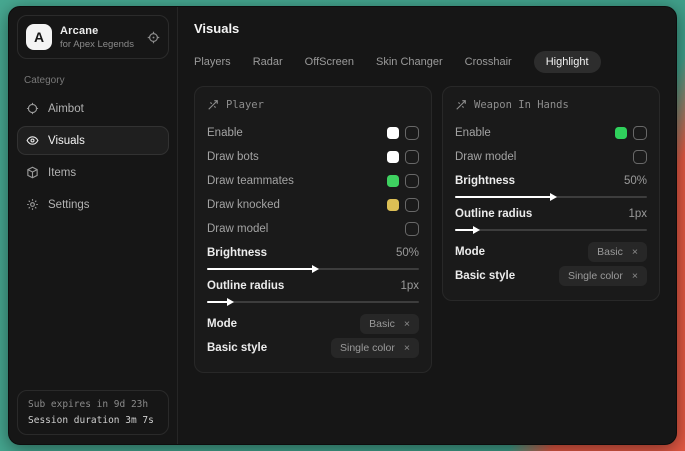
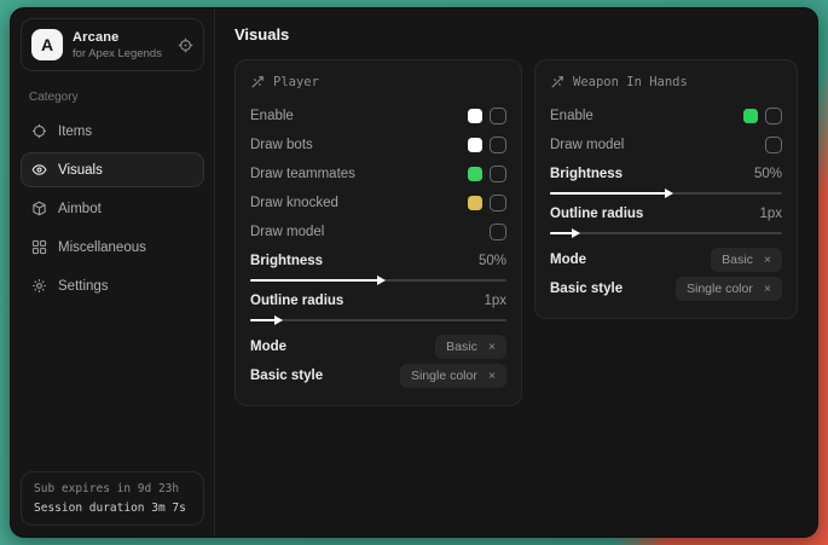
  A
  Arcane
  for Apex Legends
  Category
- Aimbot
+ Items
  Visuals
- Items
+ Aimbot
+ Miscellaneous
  Settings
  Sub expires in 9d 23h
  Session duration 3m 7s
  Visuals
- Players
- Radar
- OffScreen
- Skin Changer
- Crosshair
- Highlight
  Player
  Enable
  Draw bots
  Draw teammates
  Draw knocked
  Draw model
  Brightness
  50%
  Outline radius
  1px
  Mode
  Basic
  ×
  Basic style
  Single color
  ×
  Weapon In Hands
  Enable
  Draw model
  Brightness
  50%
  Outline radius
  1px
  Mode
  Basic
  ×
  Basic style
  Single color
  ×
